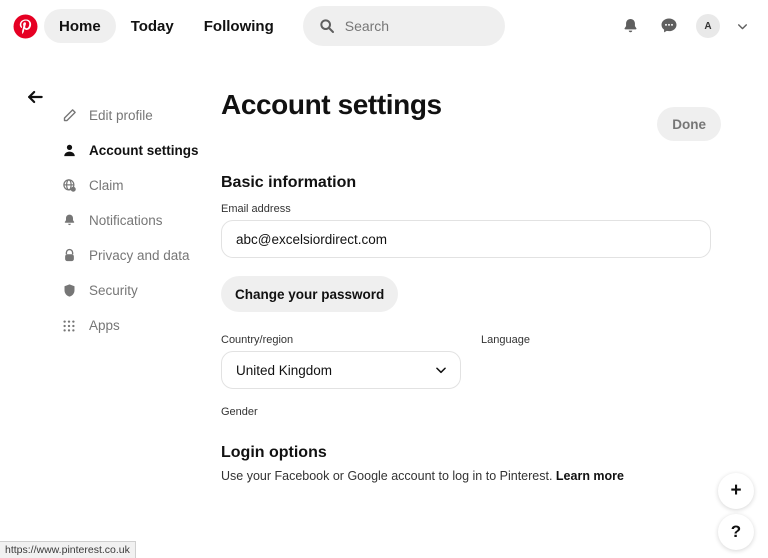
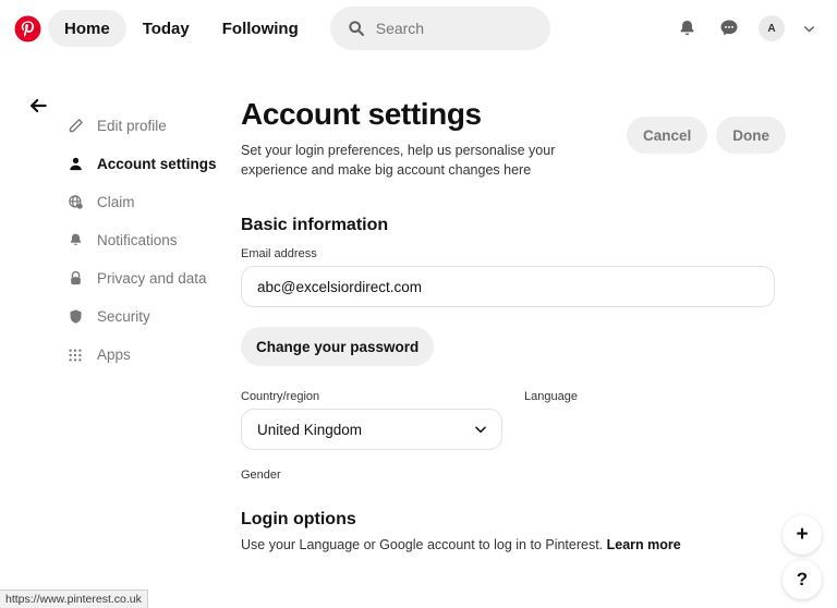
  Home
  Today
  Following
  Search
  A
  Edit profile
  Account settings
  Claim
  Notifications
  Privacy and data
  Security
  Apps
  Account settings
+ Set your login preferences, help us personalise your experience and make big account changes here
+ Cancel
  Done
  Basic information
  Email address
  abc@excelsiordirect.com Change your password
  Country/region
  United Kingdom
  Language
  Gender
  Login options
- Use your Facebook or Google account to log in to Pinterest. Learn more
+ Use your Language or Google account to log in to Pinterest. Learn more
  +
  ?
  https://www.pinterest.co.uk
